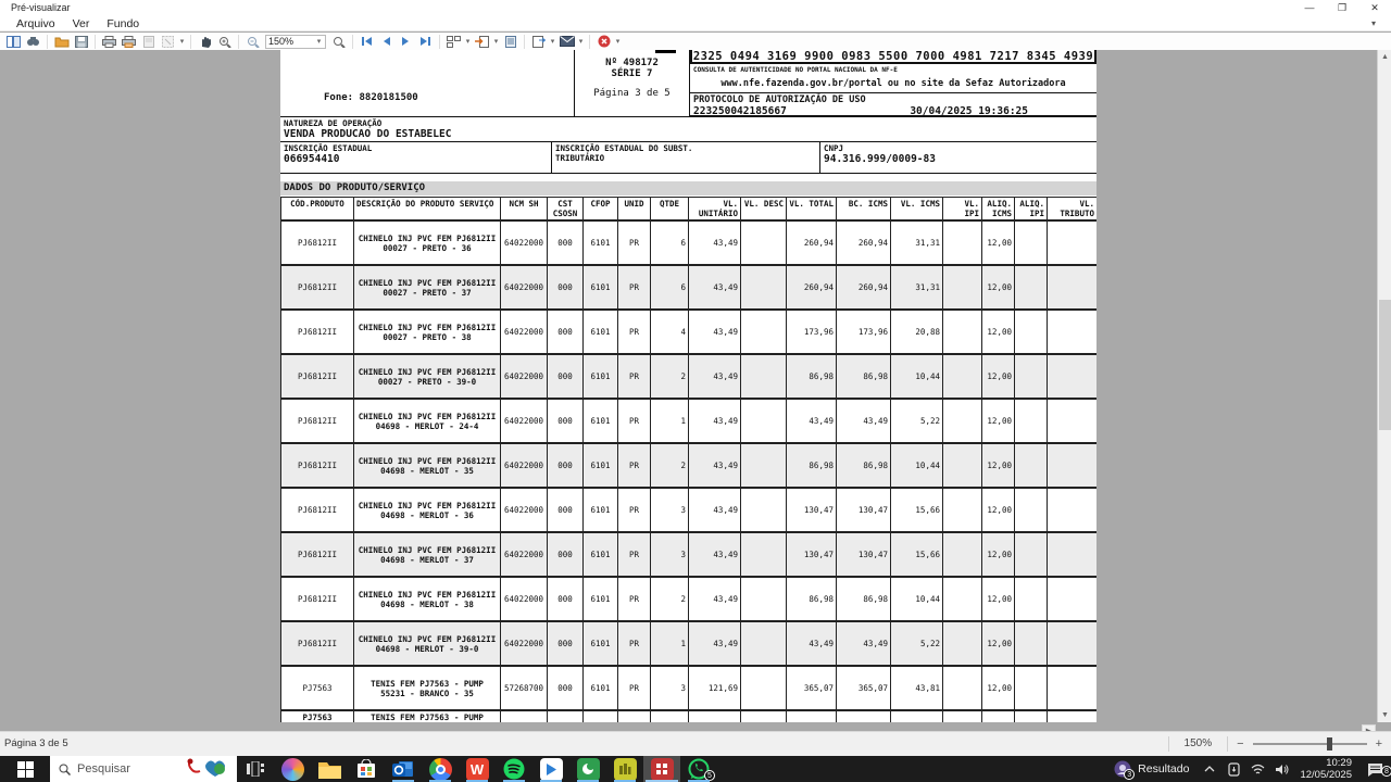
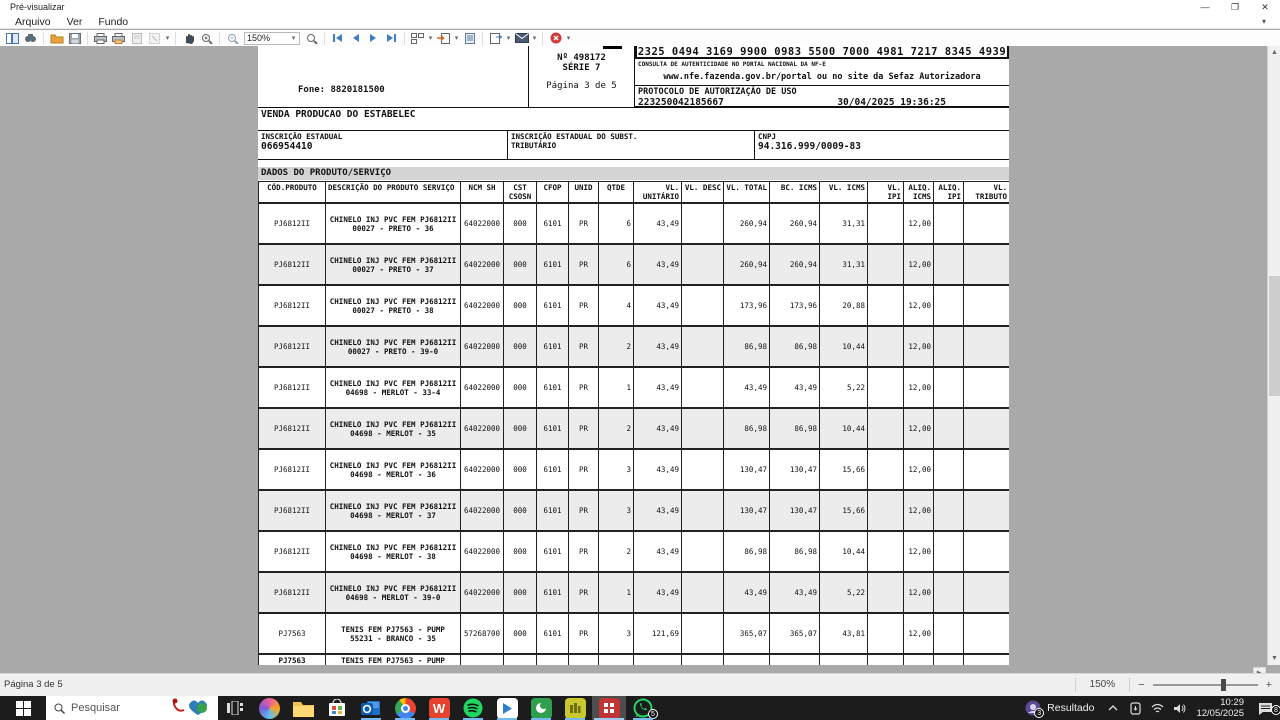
  Pré-visualizar
  —
  ❐
  ✕
  Arquivo
  Ver
  Fundo
  ▾
  150%
  Fone: 8820181500
  Nº 498172
  SÉRIE 7
  Página 3 de 5
  2325 0494 3169 9900 0983 5500 7000 4981 7217 8345 4939
  www.nfe.fazenda.gov.br/portal ou no site da Sefaz Autorizadora
  PROTOCOLO DE AUTORIZAÇÃO DE USO
  223250042185667
  30/04/2025 19:36:25
- NATUREZA DE OPERAÇÃO
  VENDA PRODUCAO DO ESTABELEC
  INSCRIÇÃO ESTADUAL
  066954410
  INSCRIÇÃO ESTADUAL DO SUBST. TRIBUTÁRIO
  CNPJ
  94.316.999/0009-83
  DADOS DO PRODUTO/SERVIÇO
  CÓD.PRODUTO	DESCRIÇÃO DO PRODUTO SERVIÇO	NCM SH	CST CSOSN	CFOP	UNID	QTDE	VL. UNITÁRIO	VL. DESC	VL. TOTAL	BC. ICMS	VL. ICMS	VL. IPI	ALIQ. ICMS	ALIQ. IPI	VL. TRIBUTO
  PJ6812II	CHINELO INJ PVC FEM PJ6812II 00027 - PRETO - 36	64022000	000	6101	PR	6	43,49		260,94	260,94	31,31		12,00
  PJ6812II	CHINELO INJ PVC FEM PJ6812II 00027 - PRETO - 37	64022000	000	6101	PR	6	43,49		260,94	260,94	31,31		12,00
  PJ6812II	CHINELO INJ PVC FEM PJ6812II 00027 - PRETO - 38	64022000	000	6101	PR	4	43,49		173,96	173,96	20,88		12,00
  PJ6812II	CHINELO INJ PVC FEM PJ6812II 00027 - PRETO - 39-0	64022000	000	6101	PR	2	43,49		86,98	86,98	10,44		12,00
- PJ6812II	CHINELO INJ PVC FEM PJ6812II 04698 - MERLOT - 24-4	64022000	000	6101	PR	1	43,49		43,49	43,49	5,22		12,00
+ PJ6812II	CHINELO INJ PVC FEM PJ6812II 04698 - MERLOT - 33-4	64022000	000	6101	PR	1	43,49		43,49	43,49	5,22		12,00
  PJ6812II	CHINELO INJ PVC FEM PJ6812II 04698 - MERLOT - 35	64022000	000	6101	PR	2	43,49		86,98	86,98	10,44		12,00
  PJ6812II	CHINELO INJ PVC FEM PJ6812II 04698 - MERLOT - 36	64022000	000	6101	PR	3	43,49		130,47	130,47	15,66		12,00
  PJ6812II	CHINELO INJ PVC FEM PJ6812II 04698 - MERLOT - 37	64022000	000	6101	PR	3	43,49		130,47	130,47	15,66		12,00
  PJ6812II	CHINELO INJ PVC FEM PJ6812II 04698 - MERLOT - 38	64022000	000	6101	PR	2	43,49		86,98	86,98	10,44		12,00
  PJ6812II	CHINELO INJ PVC FEM PJ6812II 04698 - MERLOT - 39-0	64022000	000	6101	PR	1	43,49		43,49	43,49	5,22		12,00
  PJ7563	TENIS FEM PJ7563 - PUMP 55231 - BRANCO - 35	57268700	000	6101	PR	3	121,69		365,07	365,07	43,81		12,00
  Página 3 de 5
  150%
  −
  +
  Pesquisar
  W
  Resultado
  10:29
  12/05/2025
